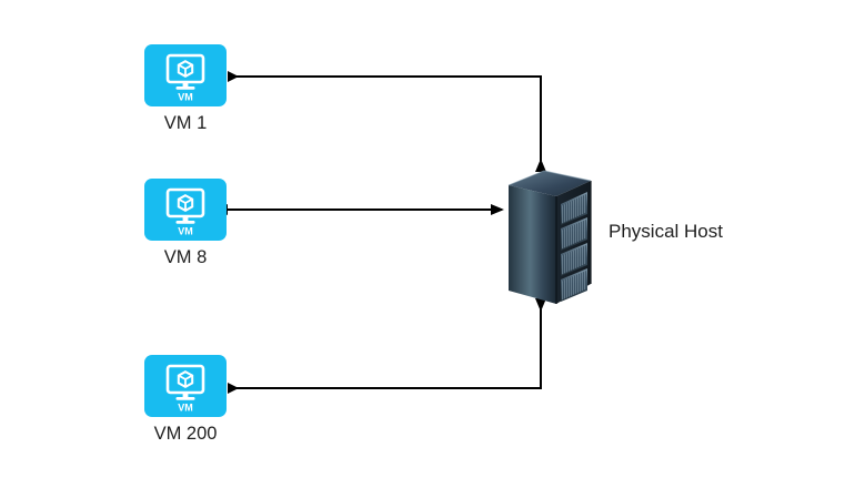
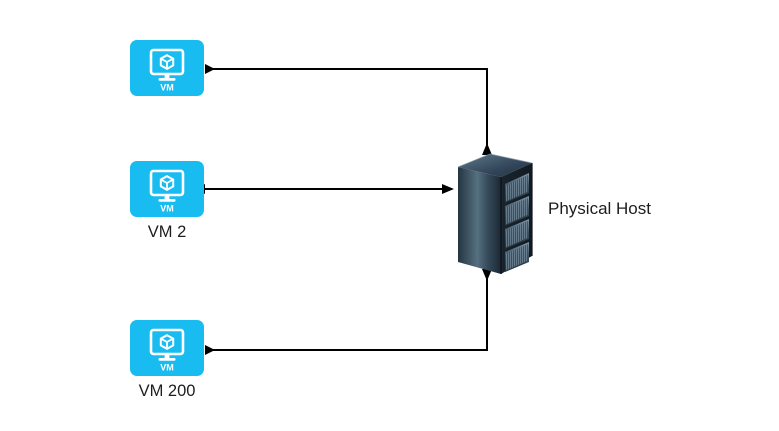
  VM
- VM 1
  VM
- VM 8
+ VM 2
  VM
  VM 200
  Physical Host
